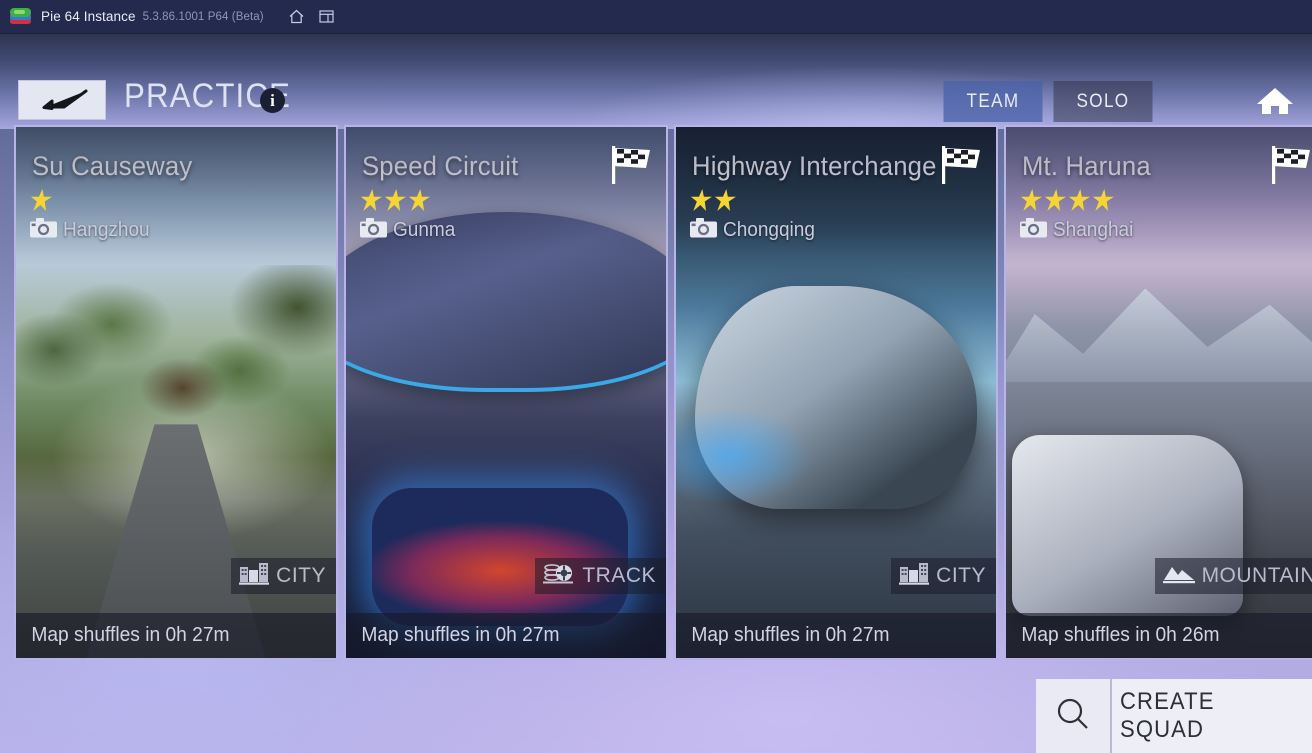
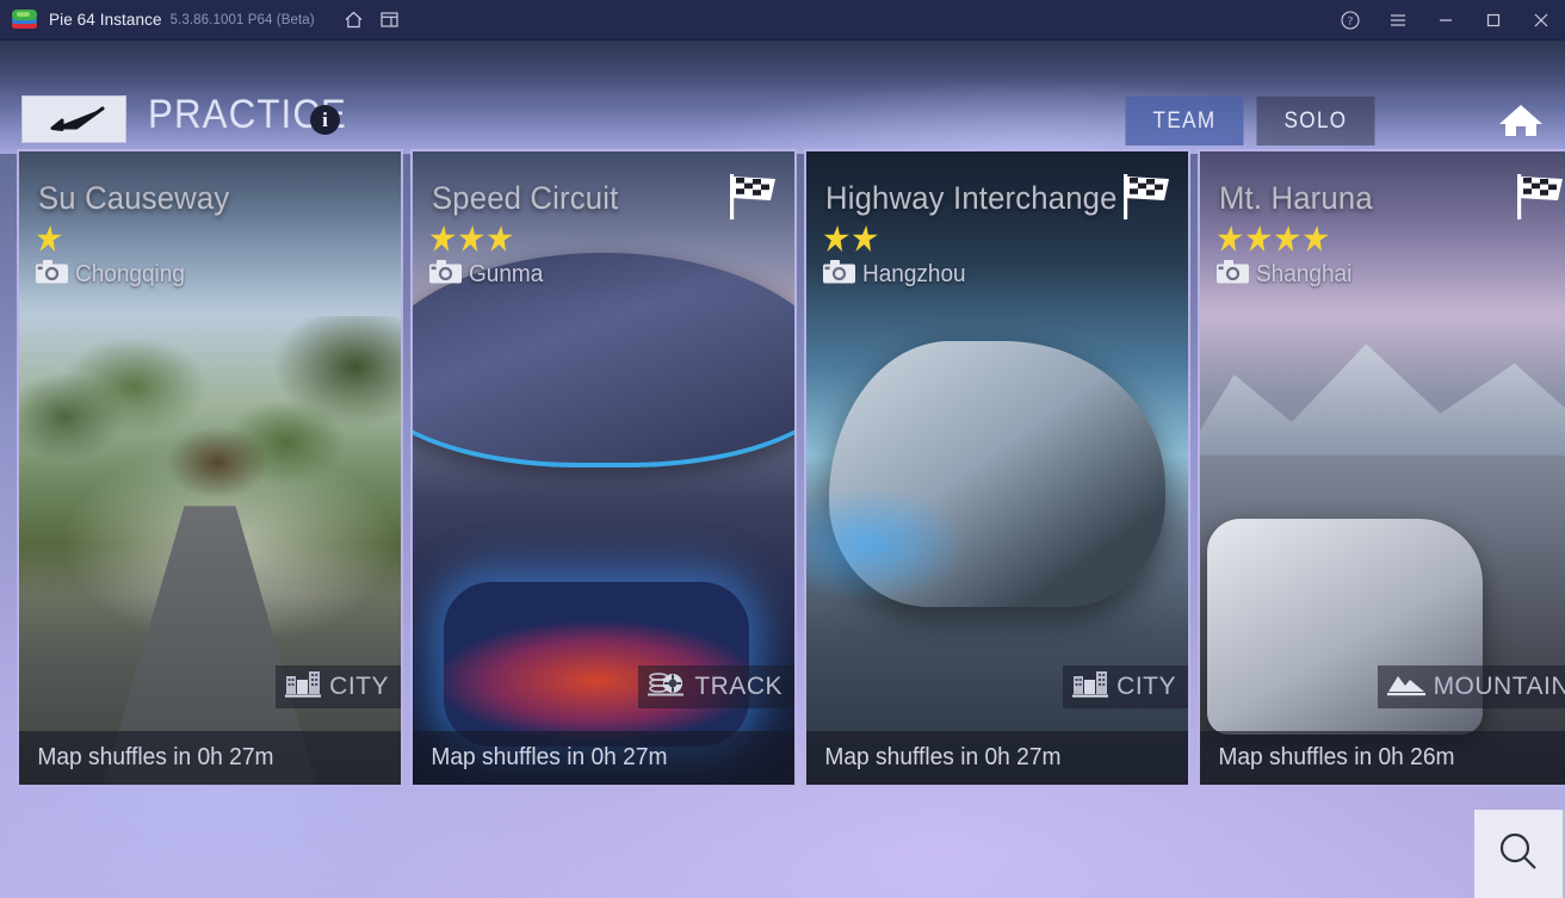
  Pie 64 Instance
  5.3.86.1001 P64 (Beta)
+ ?
  PRACTIC
  i
  TEAM
  SOLO
- Hangzhou
+ Chongqing
  CITY
  Map shuffles in 0h 27m
  Gunma
  TRACK
  Map shuffles in 0h 27m
- Chongqing
+ Hangzhou
  CITY
  Map shuffles in 0h 27m
  Shanghai
  MOUNTAIN
  Map shuffles in 0h 26m
- CREATE SQUAD
